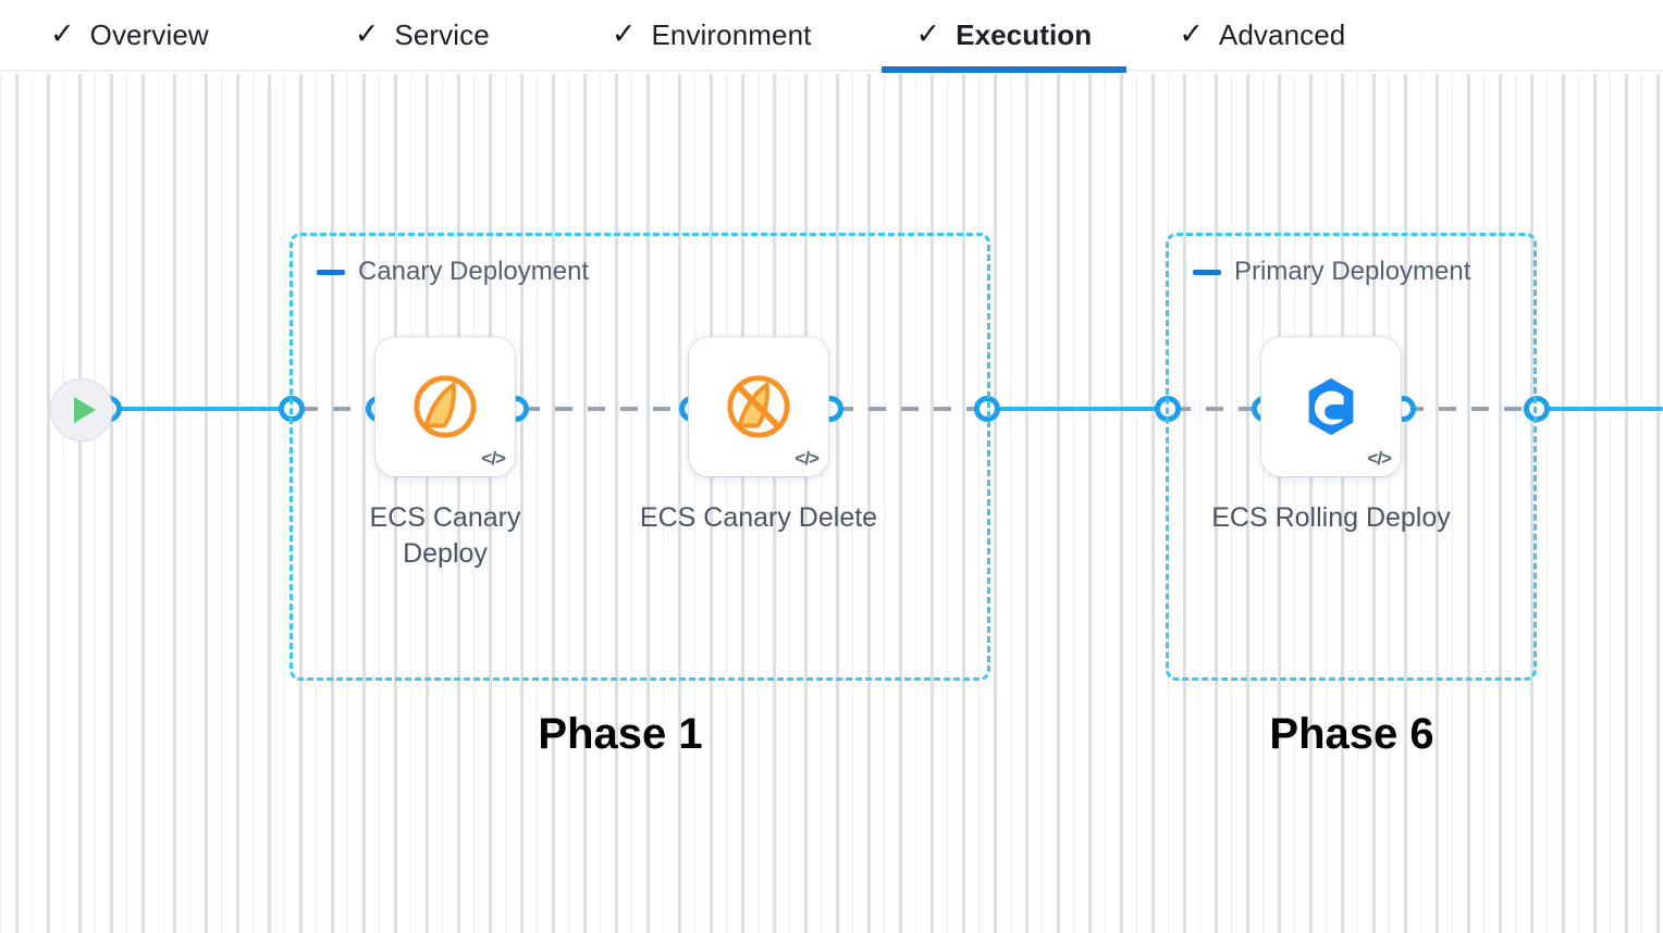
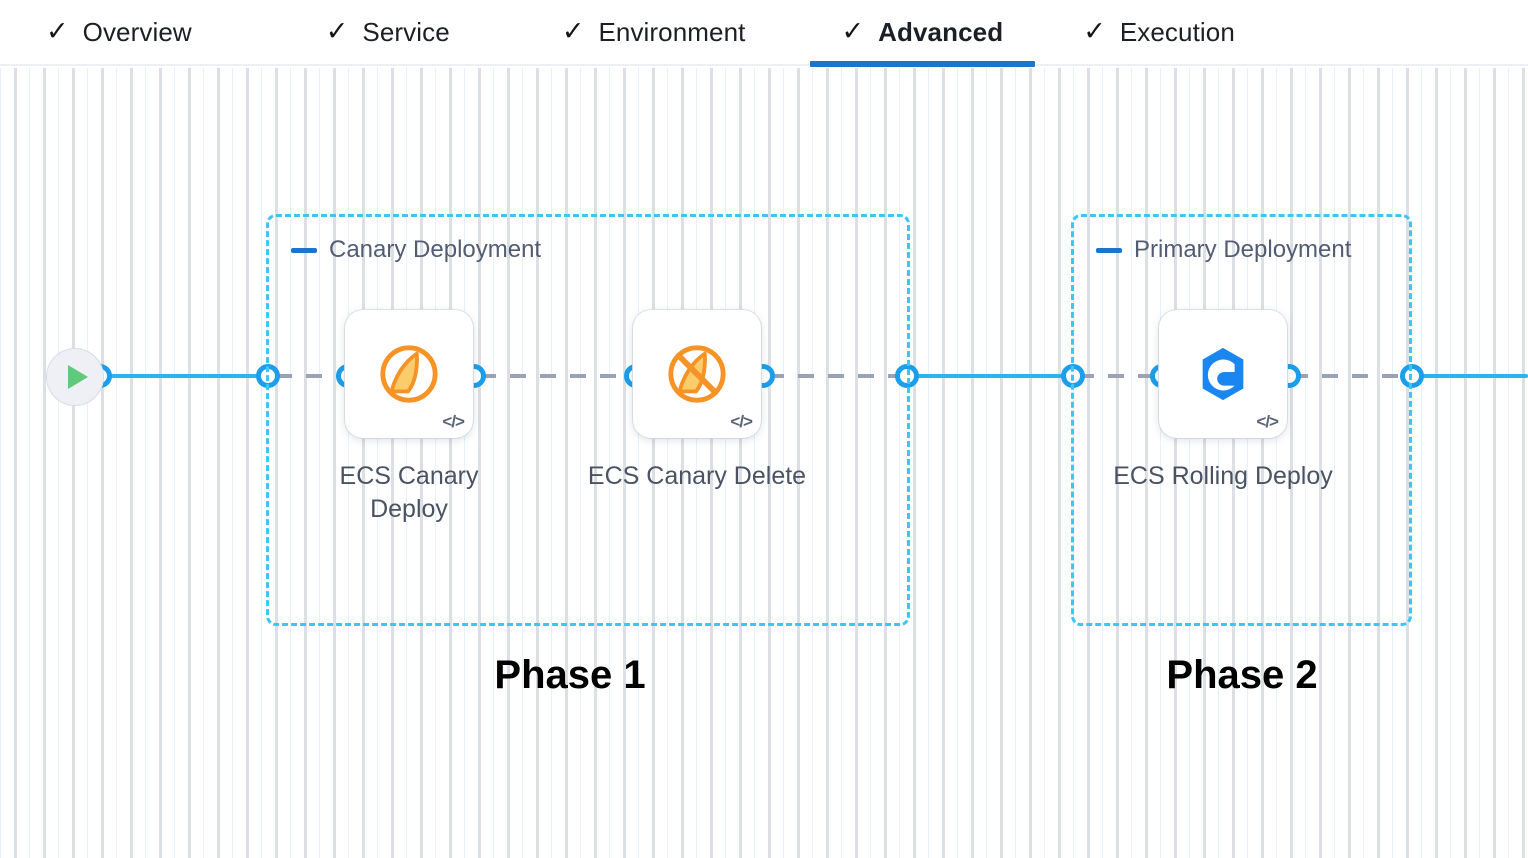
  ✓
  Overview
  ✓
  Service
  ✓
  Environment
  ✓
- Execution
+ Advanced
  ✓
- Advanced
+ Execution
  Canary Deployment
  </>
  ECS Canary Deploy
  </>
  ECS Canary Delete
  Phase 1
  Primary Deployment
  </>
  ECS Rolling Deploy
- Phase 6
+ Phase 2
